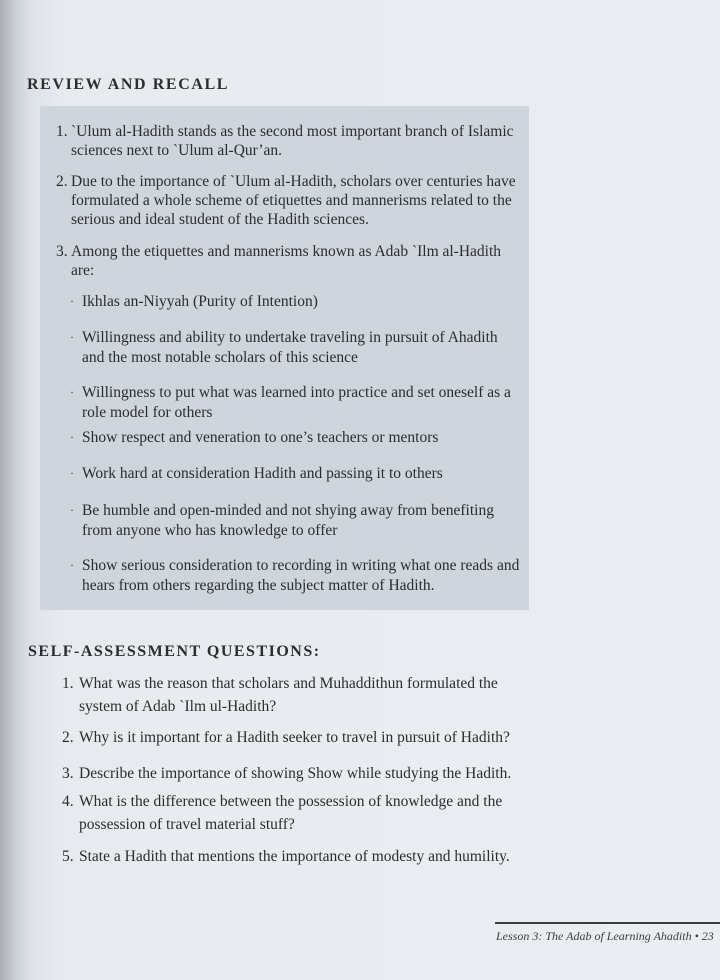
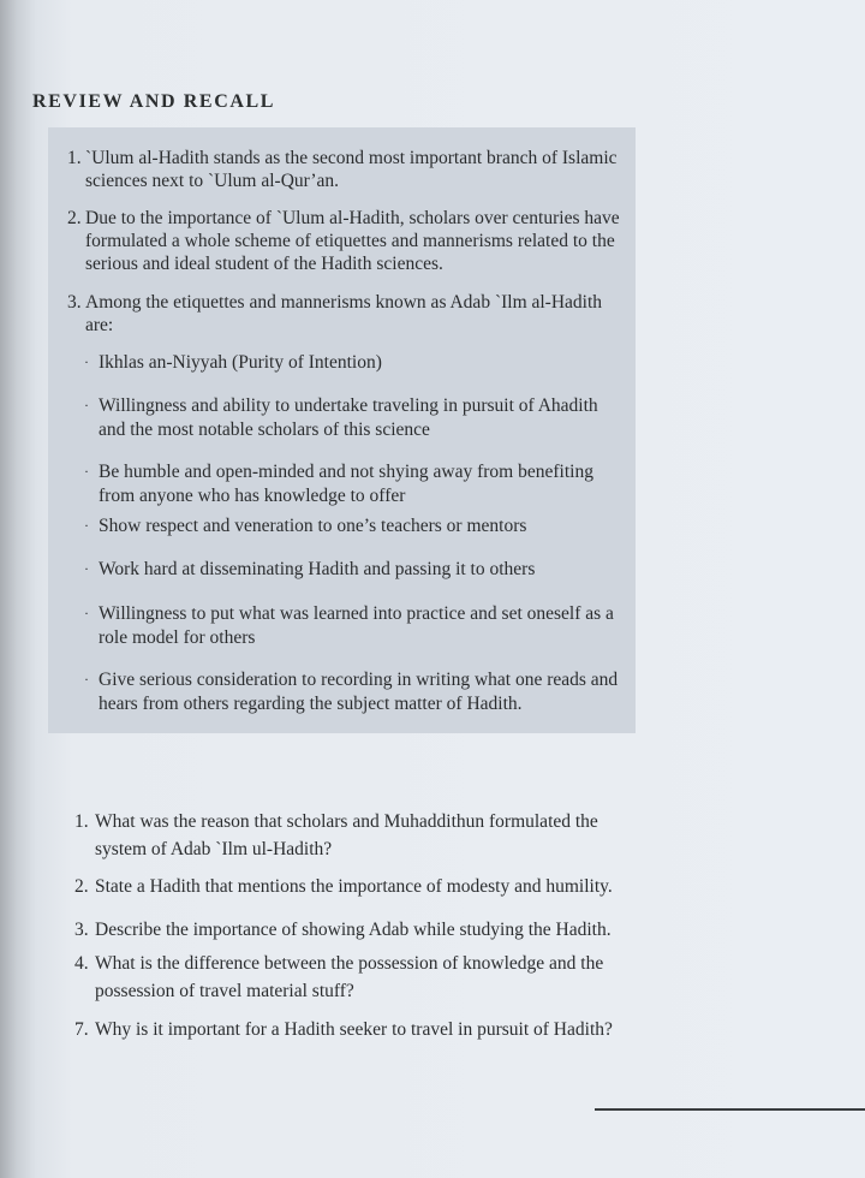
  REVIEW AND RECALL
  1.
  `Ulum al-Hadith stands as the second most important branch of Islamic sciences next to `Ulum al-Qur’an.
  2.
  Due to the importance of `Ulum al-Hadith, scholars over centuries have formulated a whole scheme of etiquettes and mannerisms related to the serious and ideal student of the Hadith sciences.
  3.
  Among the etiquettes and mannerisms known as Adab `Ilm al-Hadith are:
  ·
  Ikhlas an-Niyyah (Purity of Intention)
  ·
  Willingness and ability to undertake traveling in pursuit of Ahadith and the most notable scholars of this science
  ·
- Willingness to put what was learned into practice and set oneself as a role model for others
+ Be humble and open-minded and not shying away from benefiting from anyone who has knowledge to offer
  ·
  Show respect and veneration to one’s teachers or mentors
  ·
- Work hard at consideration Hadith and passing it to others
+ Work hard at disseminating Hadith and passing it to others
  ·
- Be humble and open-minded and not shying away from benefiting from anyone who has knowledge to offer
+ Willingness to put what was learned into practice and set oneself as a role model for others
  ·
- Show serious consideration to recording in writing what one reads and hears from others regarding the subject matter of Hadith.
+ Give serious consideration to recording in writing what one reads and hears from others regarding the subject matter of Hadith.
- SELF-ASSESSMENT QUESTIONS:
  1.
  What was the reason that scholars and Muhaddithun formulated the system of Adab `Ilm ul-Hadith?
  2.
- Why is it important for a Hadith seeker to travel in pursuit of Hadith?
+ State a Hadith that mentions the importance of modesty and humility.
  3.
- Describe the importance of showing Show while studying the Hadith.
+ Describe the importance of showing Adab while studying the Hadith.
  4.
  What is the difference between the possession of knowledge and the possession of travel material stuff?
- 5.
+ 7.
- State a Hadith that mentions the importance of modesty and humility.
+ Why is it important for a Hadith seeker to travel in pursuit of Hadith?
- Lesson 3: The Adab of Learning Ahadith • 23
